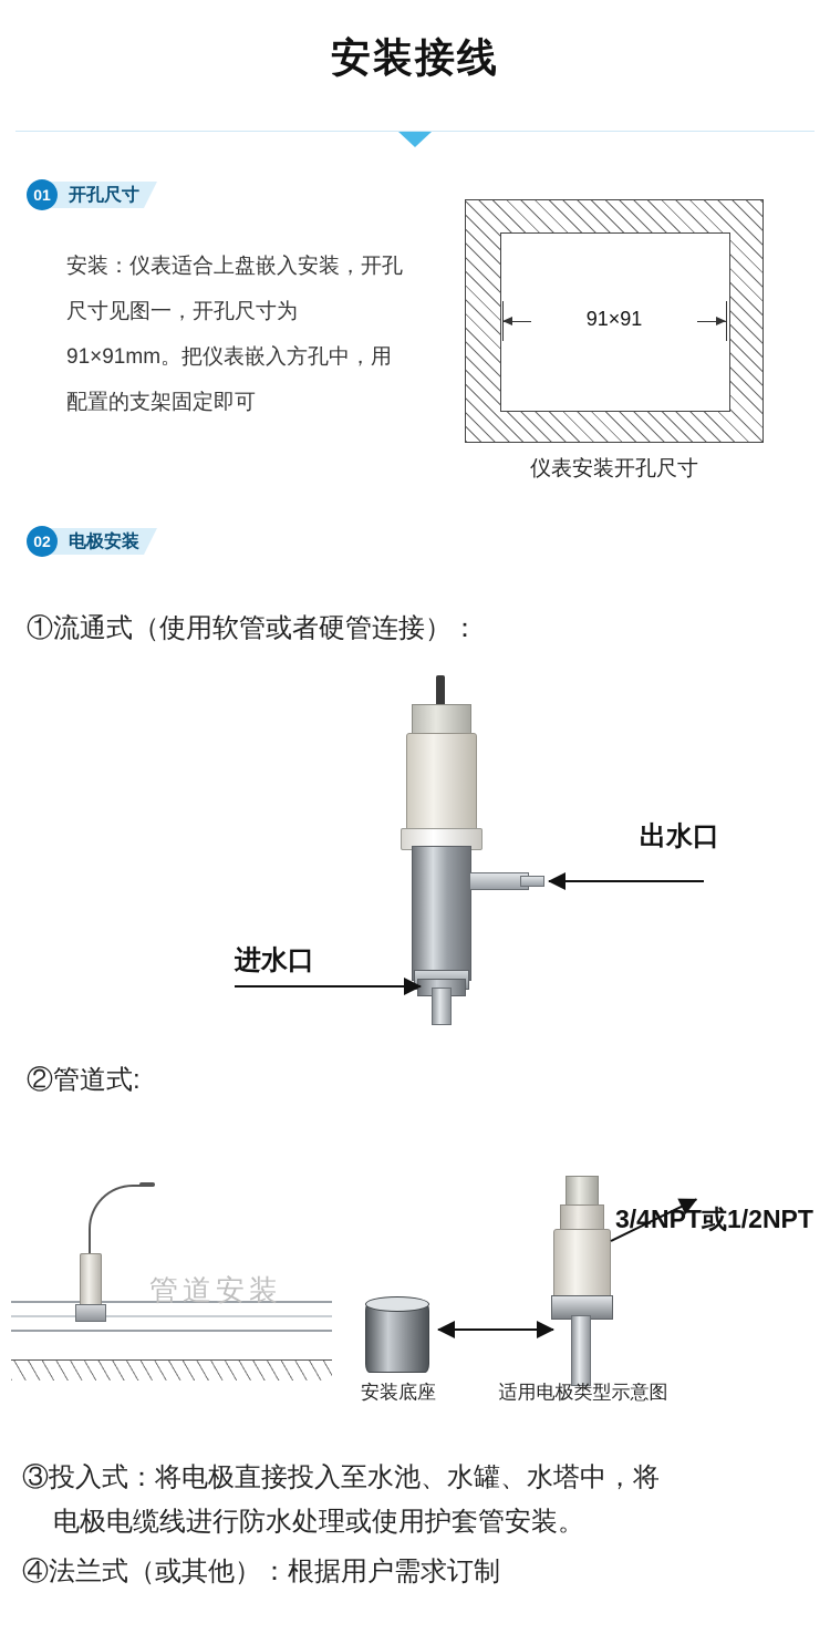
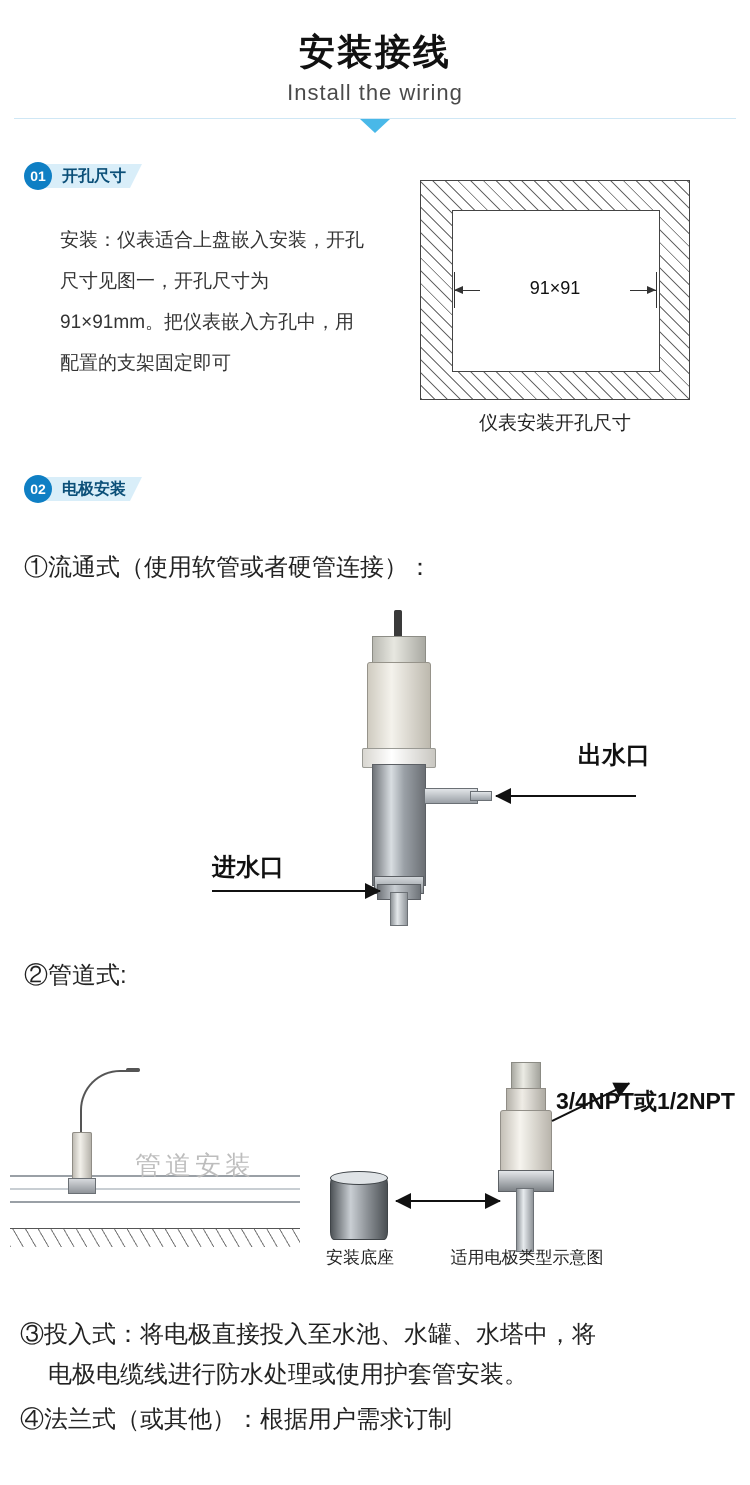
  安装接线
+ Install the wiring
  01
  开孔尺寸
  安装：仪表适合上盘嵌入安装，开孔尺寸见图一，开孔尺寸为91×91mm。把仪表嵌入方孔中，用配置的支架固定即可
  91×91
  仪表安装开孔尺寸
  02
  电极安装
  ①流通式（使用软管或者硬管连接）：
  出水口
  进水口
  ②管道式:
  管道安装
  3/4NPT或1/2NPT
  安装底座
  适用电极类型示意图
  ③投入式：将电极直接投入至水池、水罐、水塔中，将
  电极电缆线进行防水处理或使用护套管安装。
  ④法兰式（或其他）：根据用户需求订制
